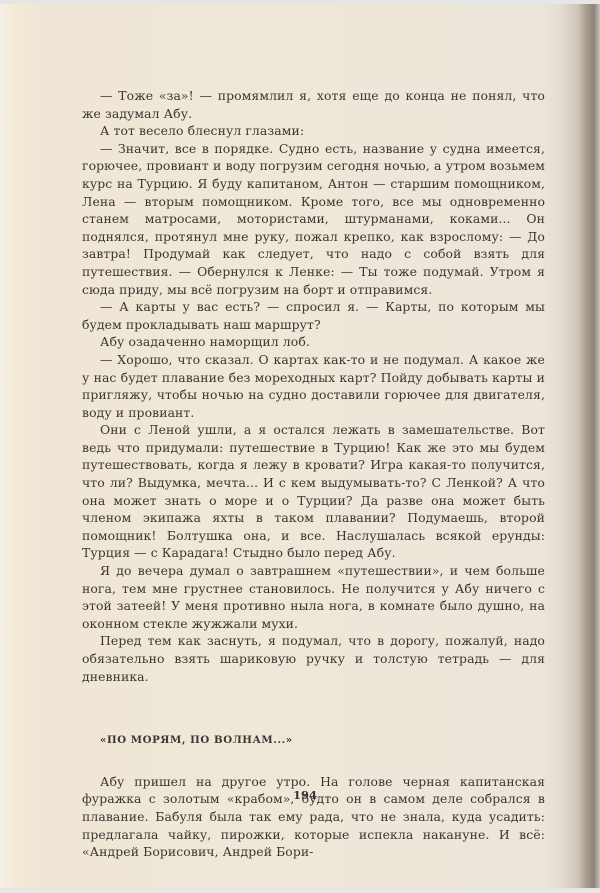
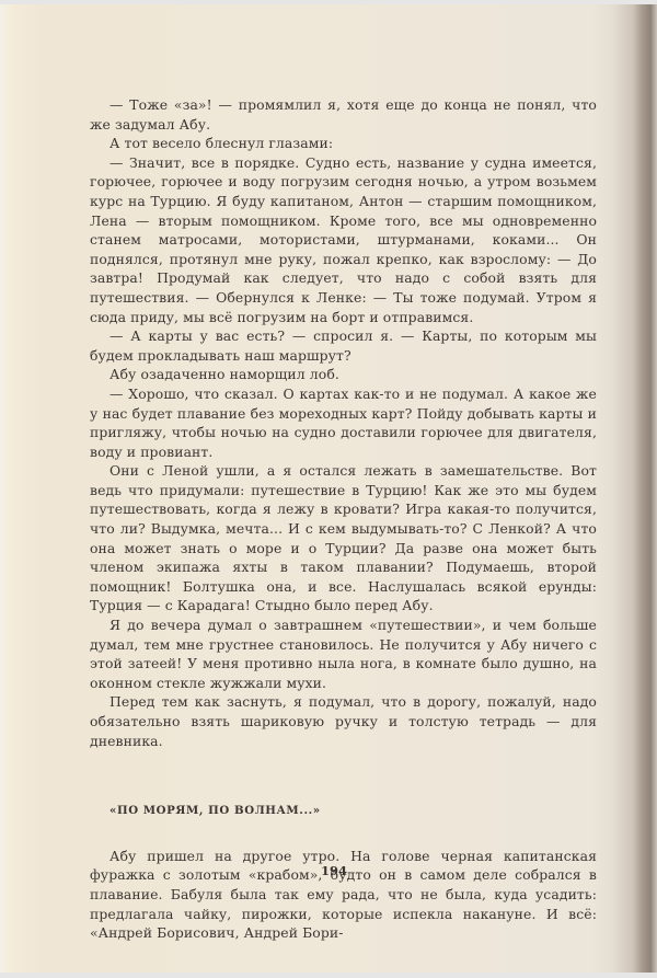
  — Тоже «за»! — промямлил я, хотя еще до конца не понял, что же задумал Абу.
  А тот весело блеснул глазами:
- — Значит, все в порядке. Судно есть, название у судна имеется, горючее, провиант и воду погрузим сегодня ночью, а утром возьмем курс на Турцию. Я буду капитаном, Антон — старшим помощником, Лена — вторым помощником. Кроме того, все мы одновременно станем матросами, мотористами, штурманами, коками... Он поднялся, протянул мне руку, пожал крепко, как взрослому: — До завтра! Продумай как следует, что надо с собой взять для путешествия. — Обернулся к Ленке: — Ты тоже подумай. Утром я сюда приду, мы всё погрузим на борт и отправимся.
+ — Значит, все в порядке. Судно есть, название у судна имеется, горючее, горючее и воду погрузим сегодня ночью, а утром возьмем курс на Турцию. Я буду капитаном, Антон — старшим помощником, Лена — вторым помощником. Кроме того, все мы одновременно станем матросами, мотористами, штурманами, коками... Он поднялся, протянул мне руку, пожал крепко, как взрослому: — До завтра! Продумай как следует, что надо с собой взять для путешествия. — Обернулся к Ленке: — Ты тоже подумай. Утром я сюда приду, мы всё погрузим на борт и отправимся.
  — А карты у вас есть? — спросил я. — Карты, по которым мы будем прокладывать наш маршрут?
  Абу озадаченно наморщил лоб.
  — Хорошо, что сказал. О картах как-то и не подумал. А какое же у нас будет плавание без мореходных карт? Пойду добывать карты и пригляжу, чтобы ночью на судно доставили горючее для двигателя, воду и провиант.
  Они с Леной ушли, а я остался лежать в замешательстве. Вот ведь что придумали: путешествие в Турцию! Как же это мы будем путешествовать, когда я лежу в кровати? Игра какая-то получится, что ли? Выдумка, мечта... И с кем выдумывать-то? С Ленкой? А что она может знать о море и о Турции? Да разве она может быть членом экипажа яхты в таком плавании? Подумаешь, второй помощник! Болтушка она, и все. Наслушалась всякой ерунды: Турция — с Карадага! Стыдно было перед Абу.
- Я до вечера думал о завтрашнем «путешествии», и чем больше нога, тем мне грустнее становилось. Не получится у Абу ничего с этой затеей! У меня противно ныла нога, в комнате было душно, на оконном стекле жужжали мухи.
+ Я до вечера думал о завтрашнем «путешествии», и чем больше думал, тем мне грустнее становилось. Не получится у Абу ничего с этой затеей! У меня противно ныла нога, в комнате было душно, на оконном стекле жужжали мухи.
  Перед тем как заснуть, я подумал, что в дорогу, пожалуй, надо обязательно взять шариковую ручку и толстую тетрадь — для дневника.
  «ПО МОРЯМ, ПО ВОЛНАМ...»
- Абу пришел на другое утро. На голове черная капитанская фуражка с золотым «крабом», будто он в самом деле собрался в плавание. Бабуля была так ему рада, что не знала, куда усадить: предлагала чайку, пирожки, которые испекла накануне. И всё: «Андрей Борисович, Андрей Бори-
+ Абу пришел на другое утро. На голове черная капитанская фуражка с золотым «крабом», будто он в самом деле собрался в плавание. Бабуля была так ему рада, что не была, куда усадить: предлагала чайку, пирожки, которые испекла накануне. И всё: «Андрей Борисович, Андрей Бори-
  194
